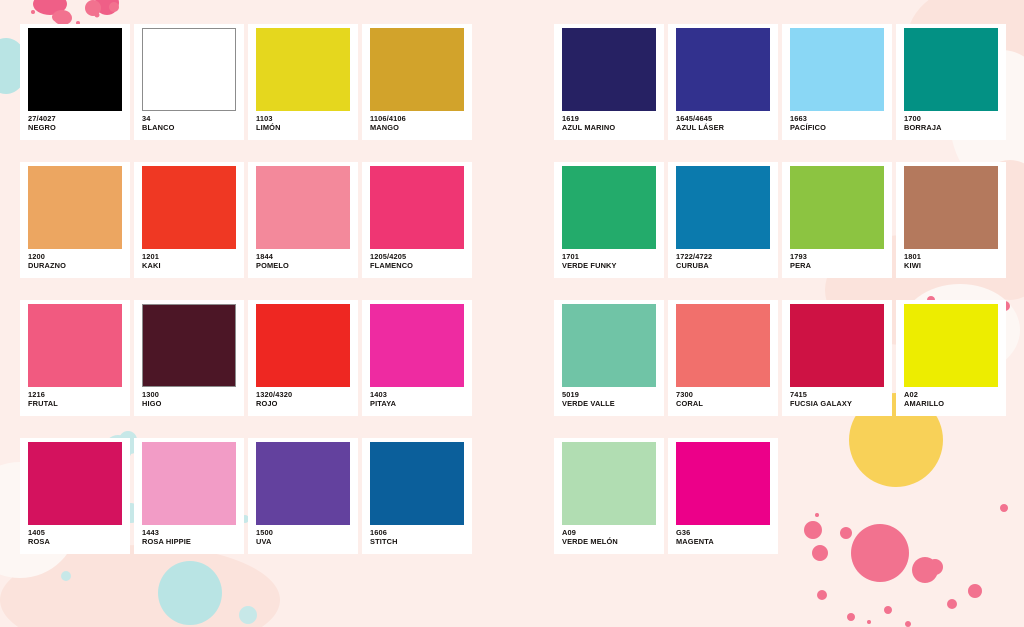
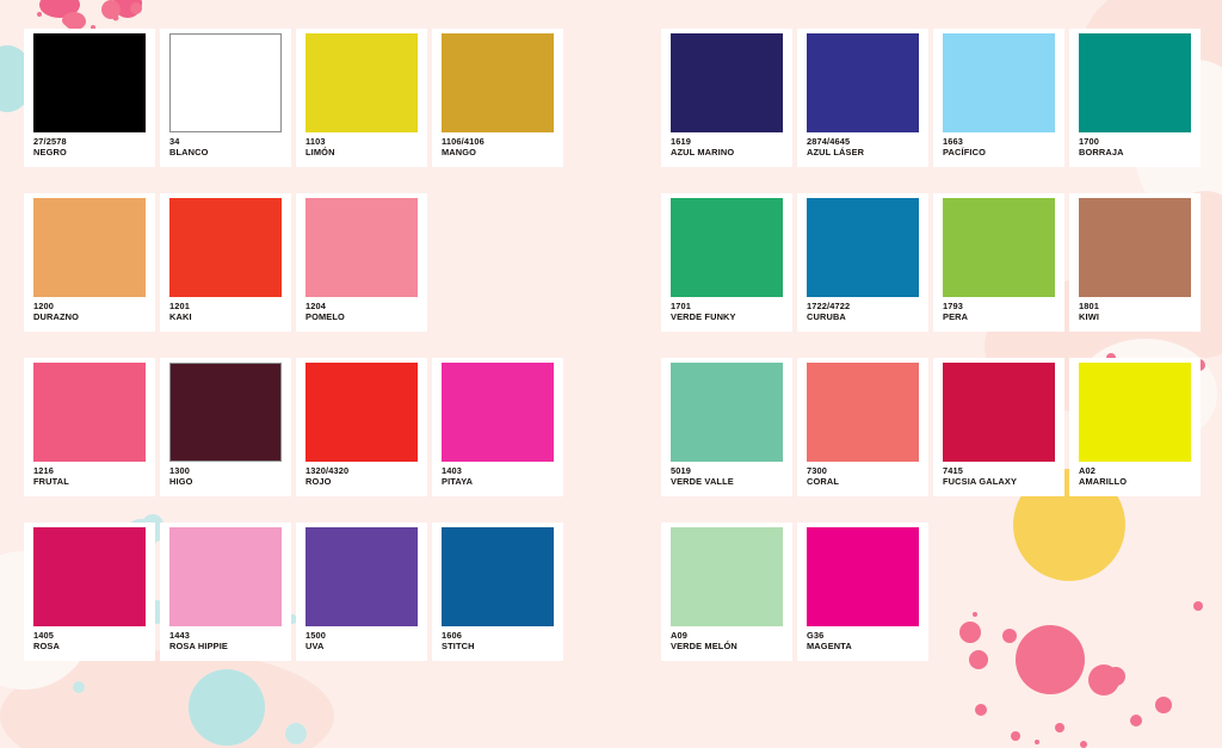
- 27/4027
+ 27/2578
  NEGRO
  34
  BLANCO
  1103
  LIMÓN
  1106/4106
  MANGO
  1619
  AZUL MARINO
- 1645/4645
+ 2874/4645
  AZUL LÁSER
  1663
  PACÍFICO
  1700
  BORRAJA
  1200
  DURAZNO
  1201
  KAKI
- 1844
+ 1204
  POMELO
- 1205/4205
- FLAMENCO
  1701
  VERDE FUNKY
  1722/4722
  CURUBA
  1793
  PERA
  1801
  KIWI
  1216
  FRUTAL
  1300
  HIGO
  1320/4320
  ROJO
  1403
  PITAYA
  5019
  VERDE VALLE
  7300
  CORAL
  7415
  FUCSIA GALAXY
  A02
  AMARILLO
  1405
  ROSA
  1443
  ROSA HIPPIE
  1500
  UVA
  1606
  STITCH
  A09
  VERDE MELÓN
  G36
  MAGENTA
